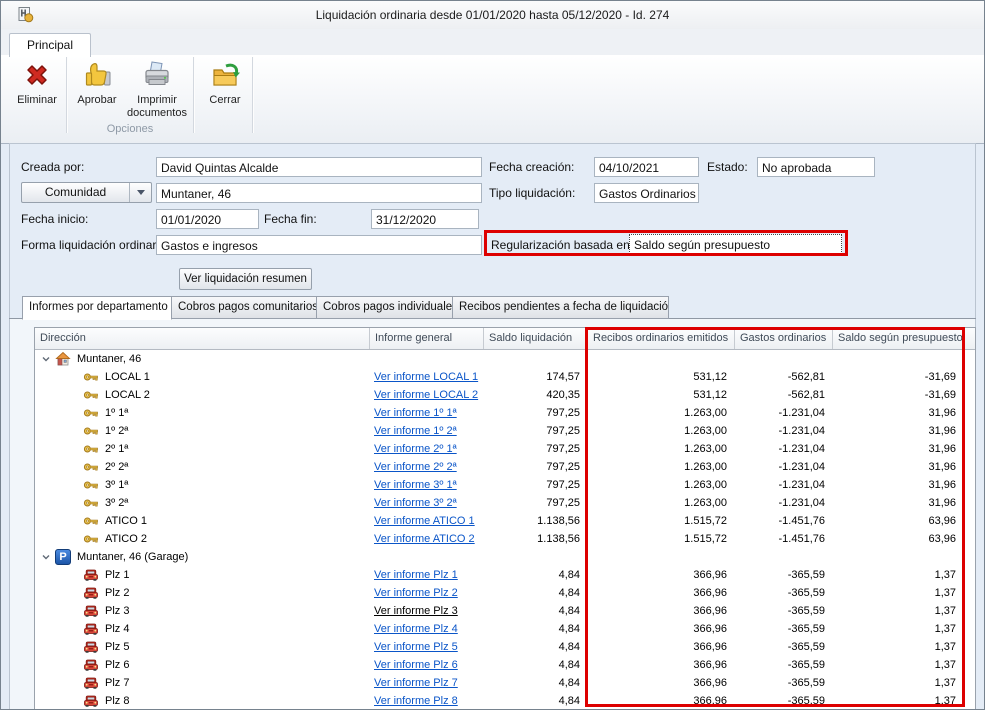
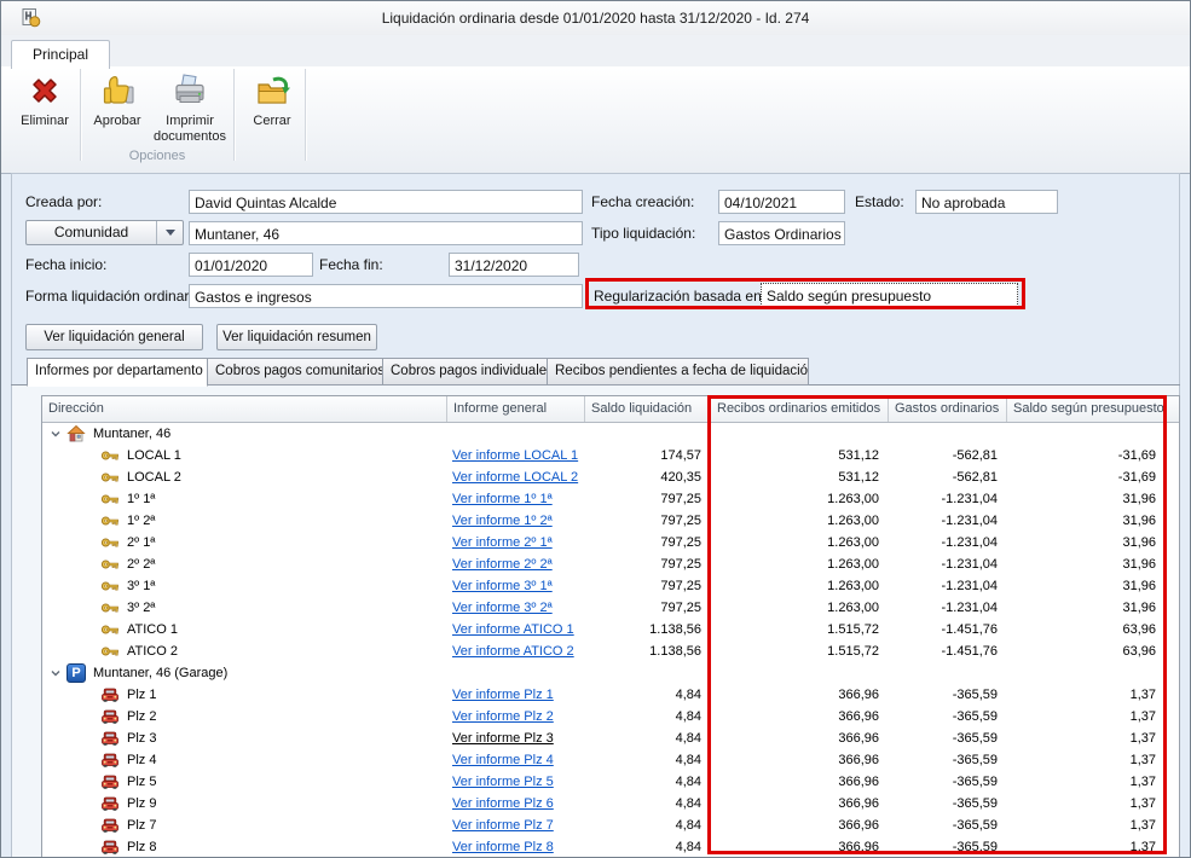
- Liquidación ordinaria desde 01/01/2020 hasta 05/12/2020 - Id. 274
+ Liquidación ordinaria desde 01/01/2020 hasta 31/12/2020 - Id. 274
  Principal
  Eliminar
  Aprobar
  Imprimir documentos
  Cerrar
  Opciones
  Creada por:
  David Quintas Alcalde
  Fecha creación:
  04/10/2021
  Estado:
  No aprobada
  Comunidad
  Muntaner, 46
  Tipo liquidación:
  Gastos Ordinarios
  Fecha inicio:
  01/01/2020
  Fecha fin:
  31/12/2020
  Forma liquidación ordinar
  Gastos e ingresos
  Regularización basada en
  Saldo según presupuesto
+ Ver liquidación general
  Ver liquidación resumen
  Informes por departamento
  Cobros pagos comunitario
  Cobros pagos individuale
  Recibos pendientes a fecha de liquidació
  Dirección
  Informe general
  Saldo liquidación
  Recibos ordinarios emitidos
  Gastos ordinarios
  Saldo según presupuesto
  Muntaner, 46
  LOCAL 1
  Ver informe LOCAL 1
  174,57
  531,12
  -562,81
  -31,69
  LOCAL 2
  Ver informe LOCAL 2
  420,35
  531,12
  -562,81
  -31,69
  1º 1ª
  Ver informe 1º 1ª
  797,25
  1.263,00
  -1.231,04
  31,96
  1º 2ª
  Ver informe 1º 2ª
  797,25
  1.263,00
  -1.231,04
  31,96
  2º 1ª
  Ver informe 2º 1ª
  797,25
  1.263,00
  -1.231,04
  31,96
  2º 2ª
  Ver informe 2º 2ª
  797,25
  1.263,00
  -1.231,04
  31,96
  3º 1ª
  Ver informe 3º 1ª
  797,25
  1.263,00
  -1.231,04
  31,96
  3º 2ª
  Ver informe 3º 2ª
  797,25
  1.263,00
  -1.231,04
  31,96
  ATICO 1
  Ver informe ATICO 1
  1.138,56
  1.515,72
  -1.451,76
  63,96
  ATICO 2
  Ver informe ATICO 2
  1.138,56
  1.515,72
  -1.451,76
  63,96
  P
  Muntaner, 46 (Garage)
  Plz 1
  Ver informe Plz 1
  4,84
  366,96
  -365,59
  1,37
  Plz 2
  Ver informe Plz 2
  4,84
  366,96
  -365,59
  1,37
  Plz 3
  Ver informe Plz 3
  4,84
  366,96
  -365,59
  1,37
  Plz 4
  Ver informe Plz 4
  4,84
  366,96
  -365,59
  1,37
  Plz 5
  Ver informe Plz 5
  4,84
  366,96
  -365,59
  1,37
- Plz 6
+ Plz 9
  Ver informe Plz 6
  4,84
  366,96
  -365,59
  1,37
  Plz 7
  Ver informe Plz 7
  4,84
  366,96
  -365,59
  1,37
  Plz 8
  Ver informe Plz 8
  4,84
  366,96
  -365,59
  1,37
